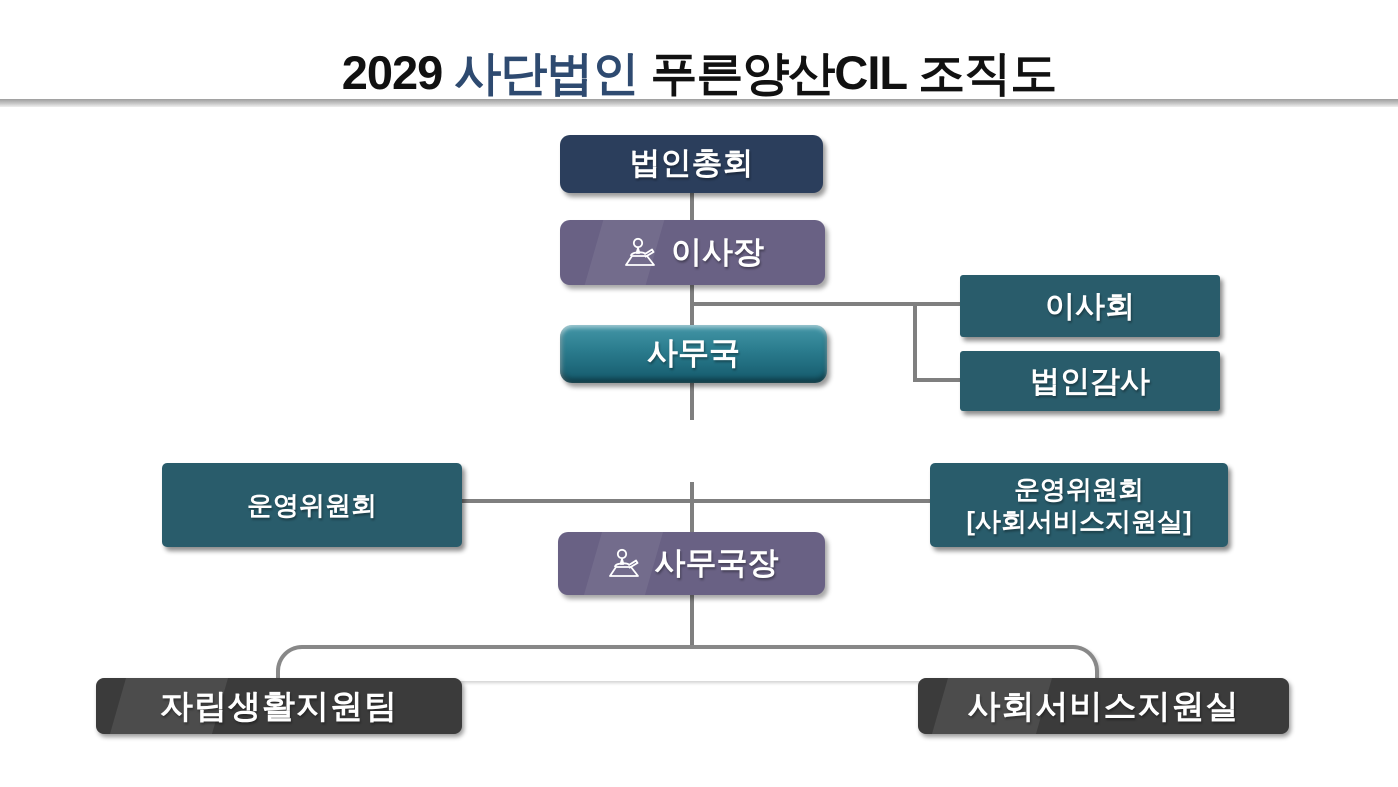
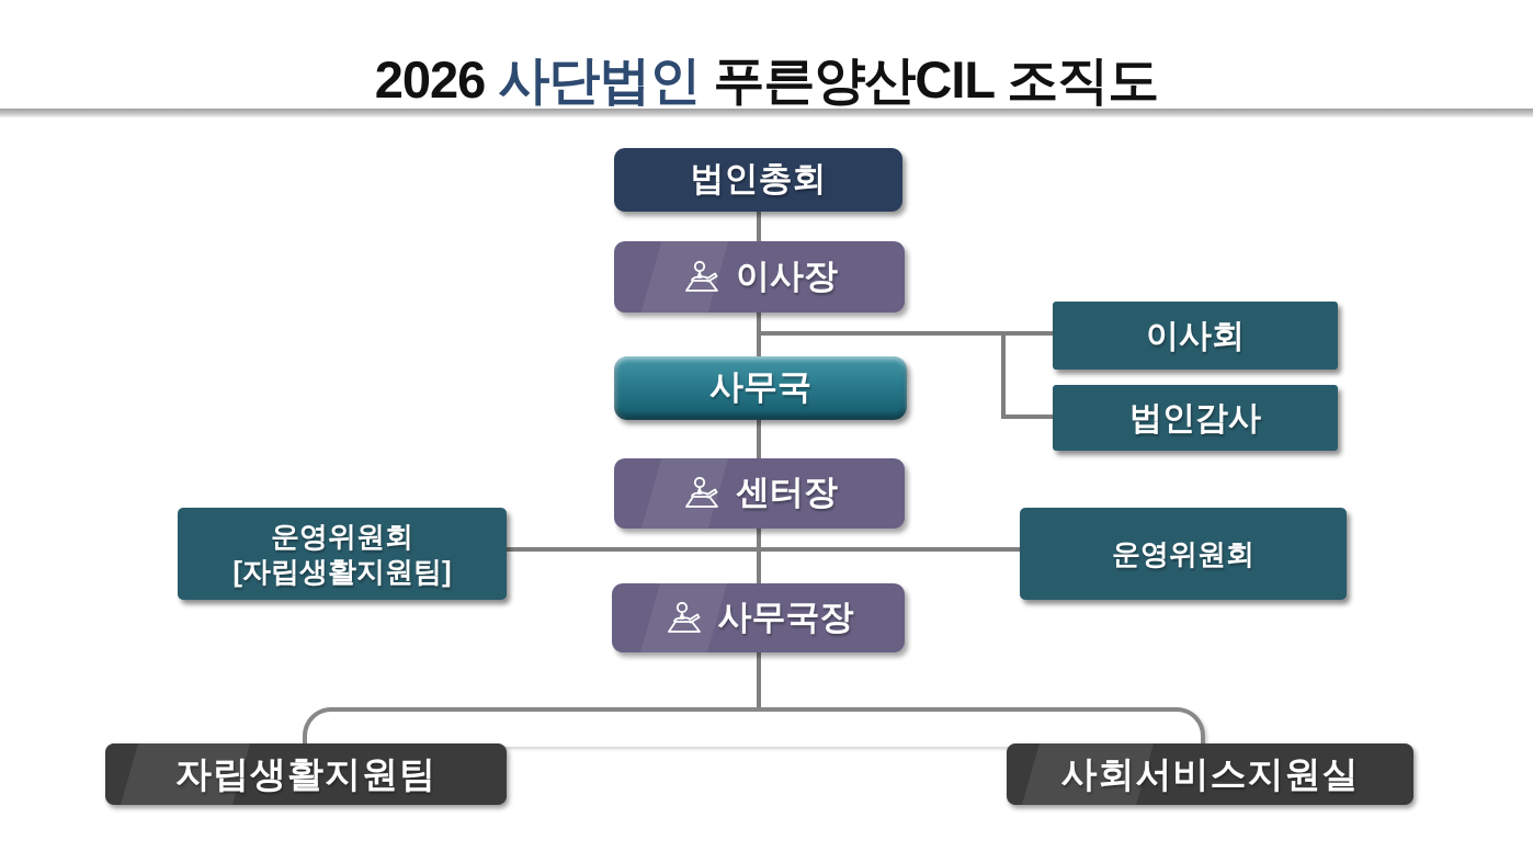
- 2029 사단법인 푸른양산CIL 조직도
+ 2026 사단법인 푸른양산CIL 조직도
  법인총회
  이사장
  사무국
+ 센터장
  사무국장
  이사회
  법인감사
  운영위원회
+ [자립생활지원팀]
  운영위원회
- [사회서비스지원실]
  자립생활지원팀
  사회서비스지원실
